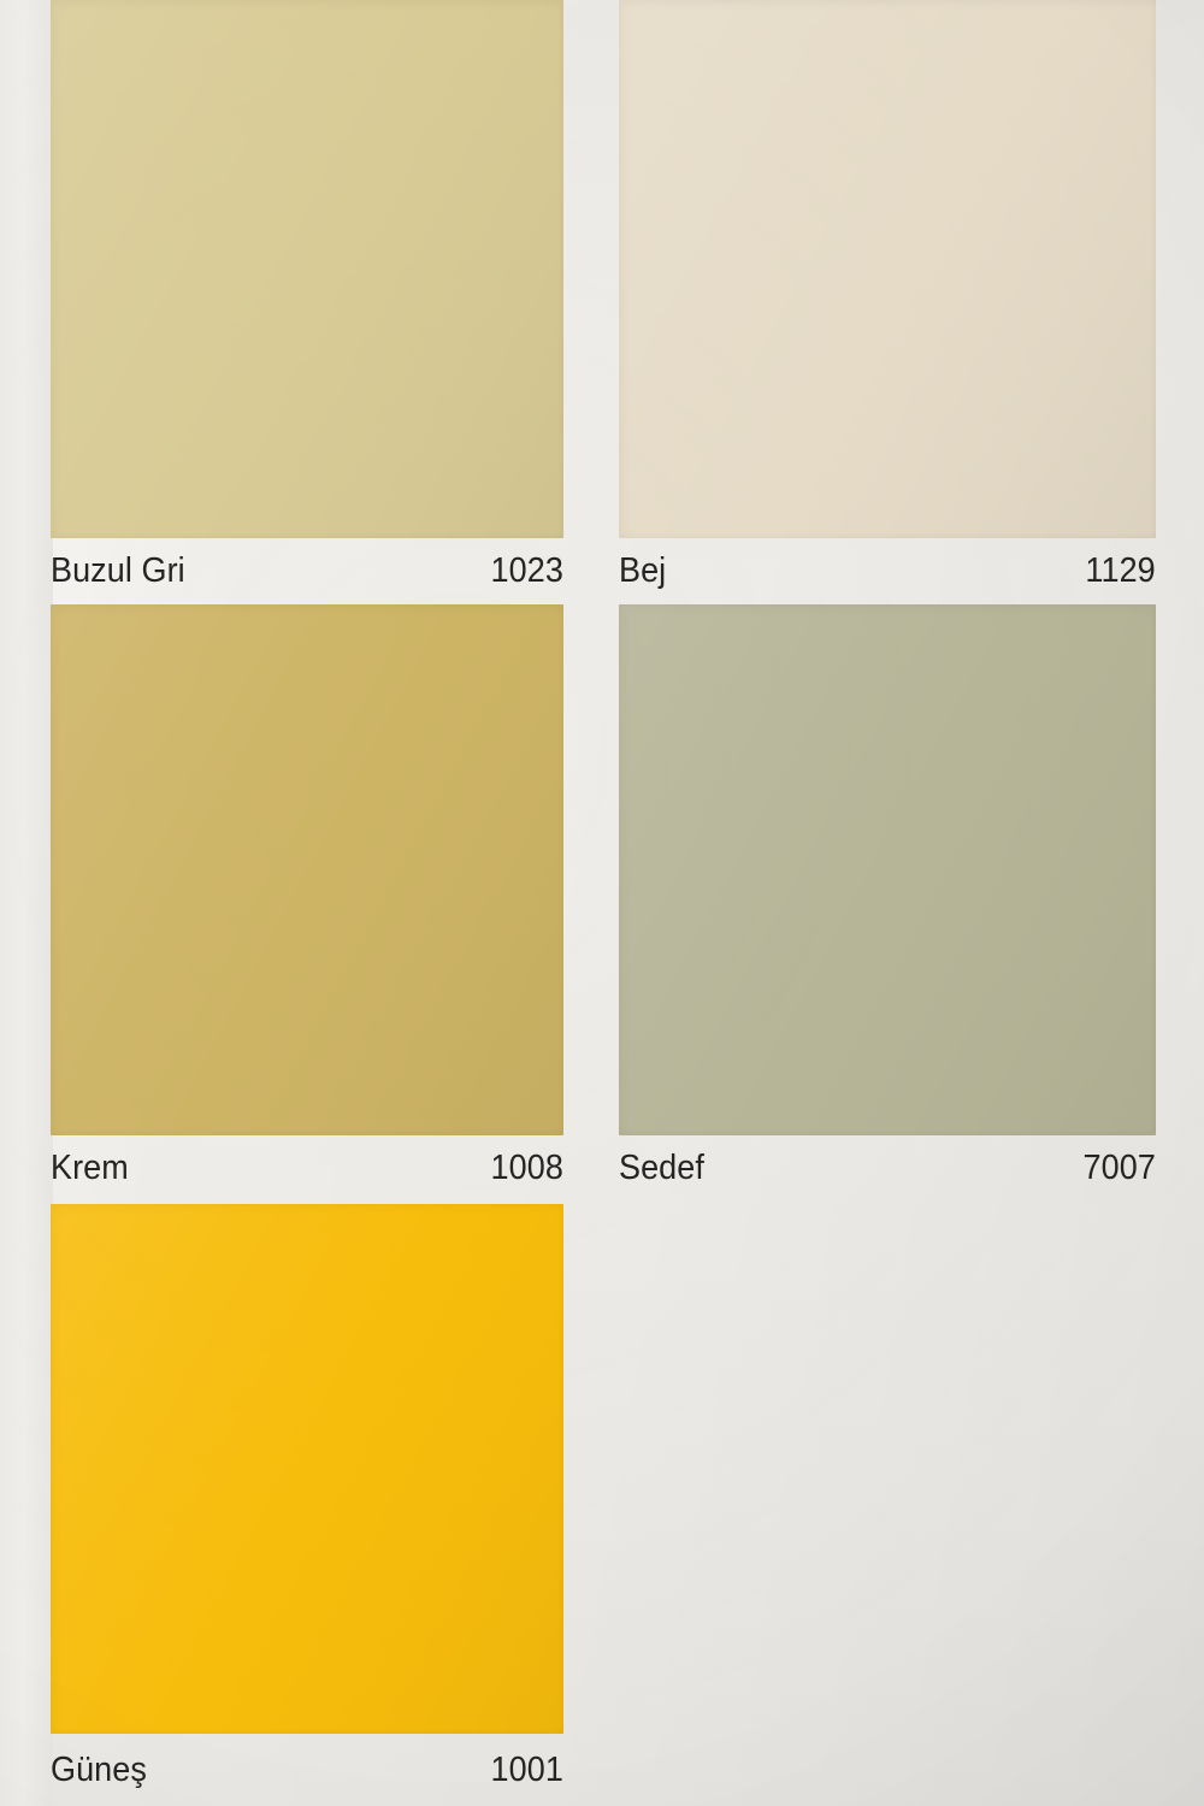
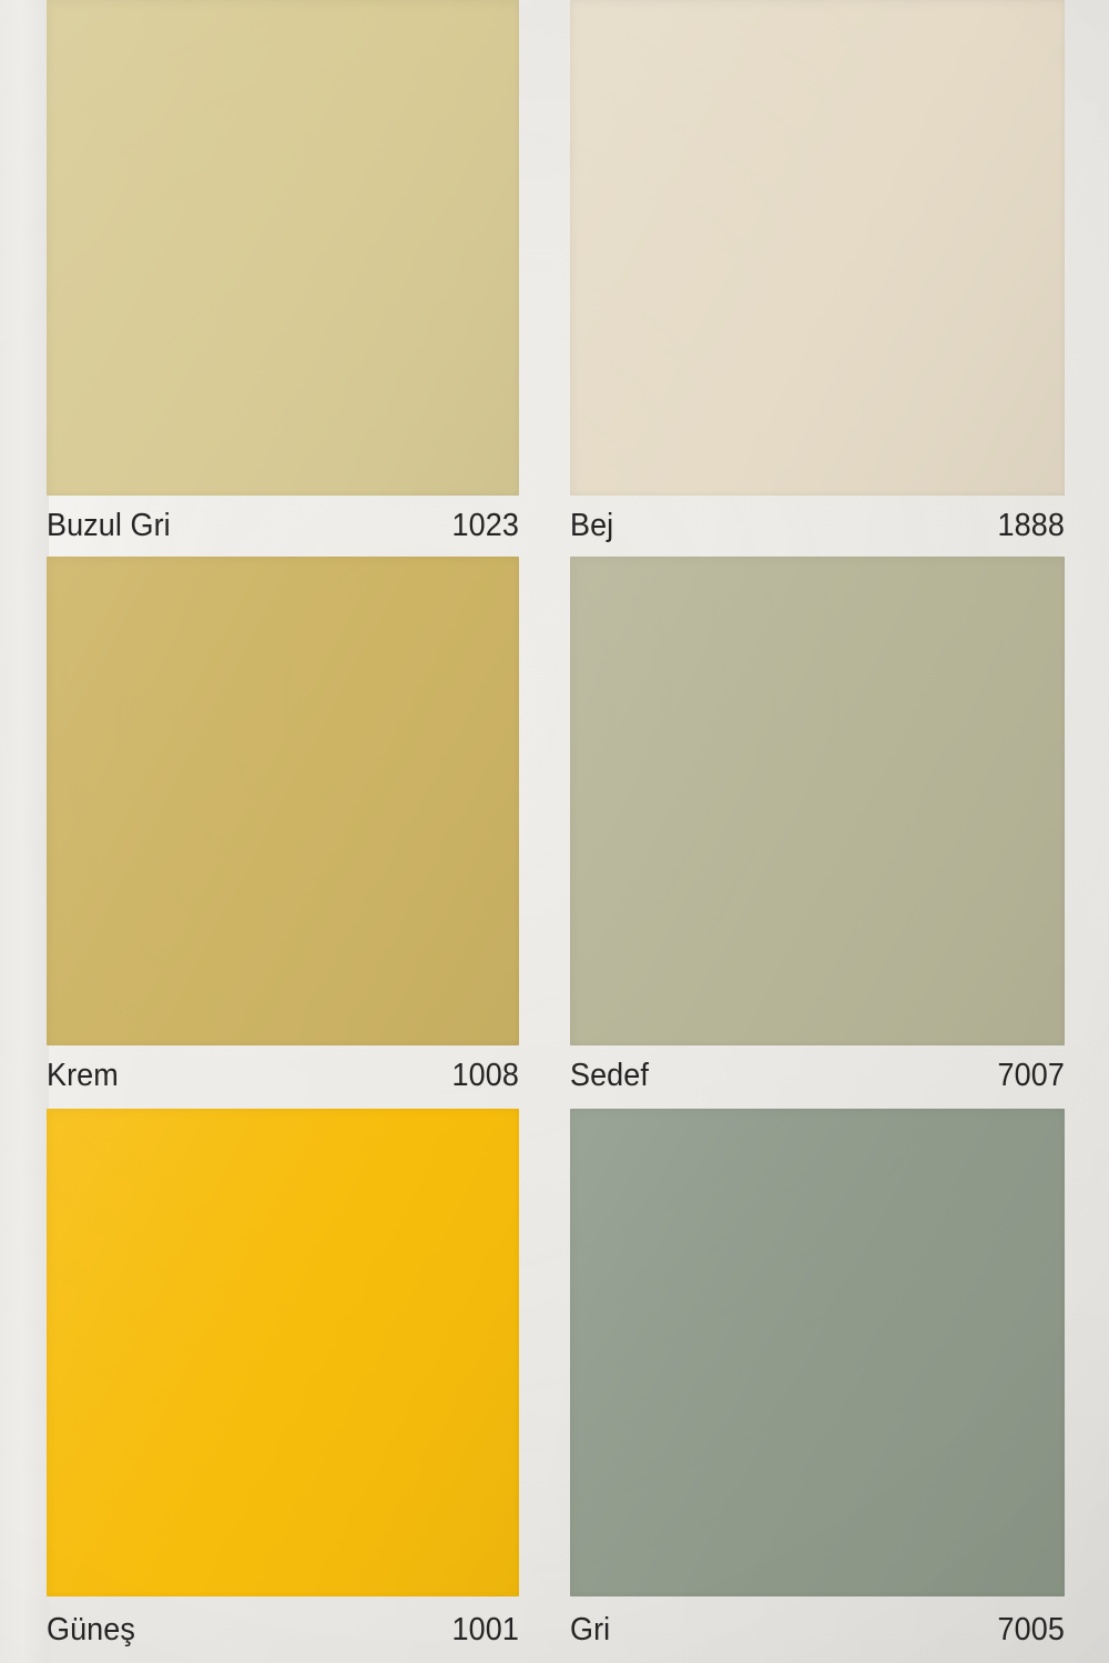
  Buzul Gri
  1023
  Bej
- 1129
+ 1888
  Krem
  1008
  Sedef
  7007
  Güneş
  1001
+ Gri
+ 7005
